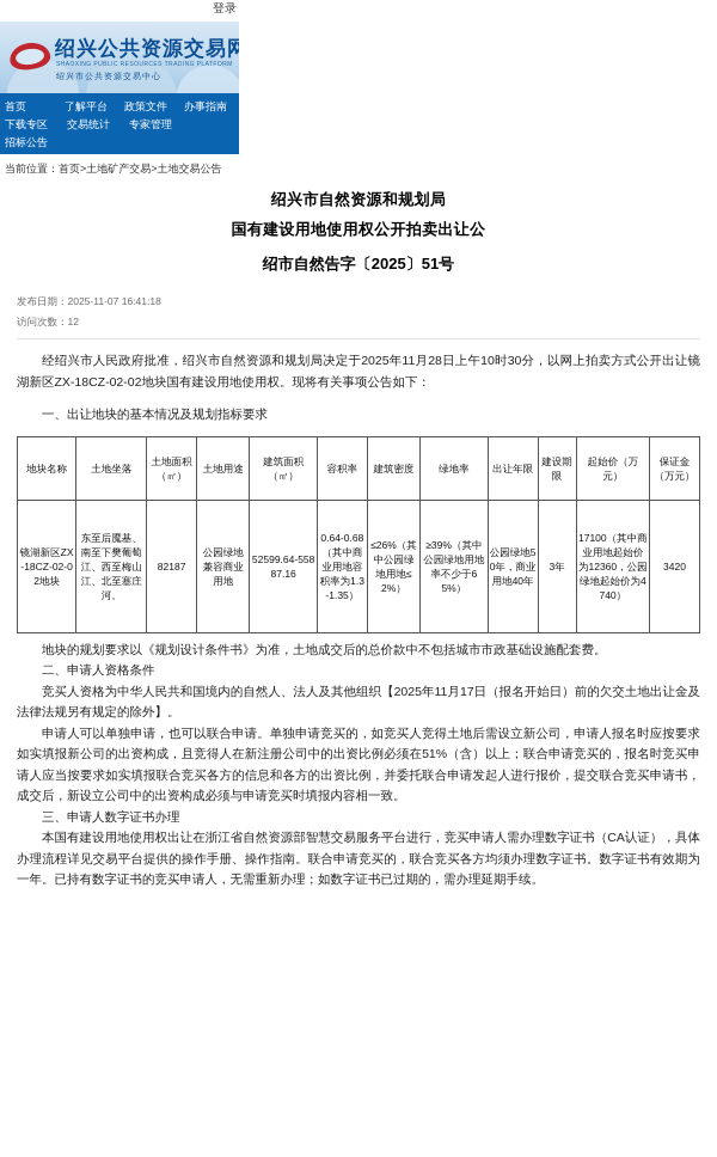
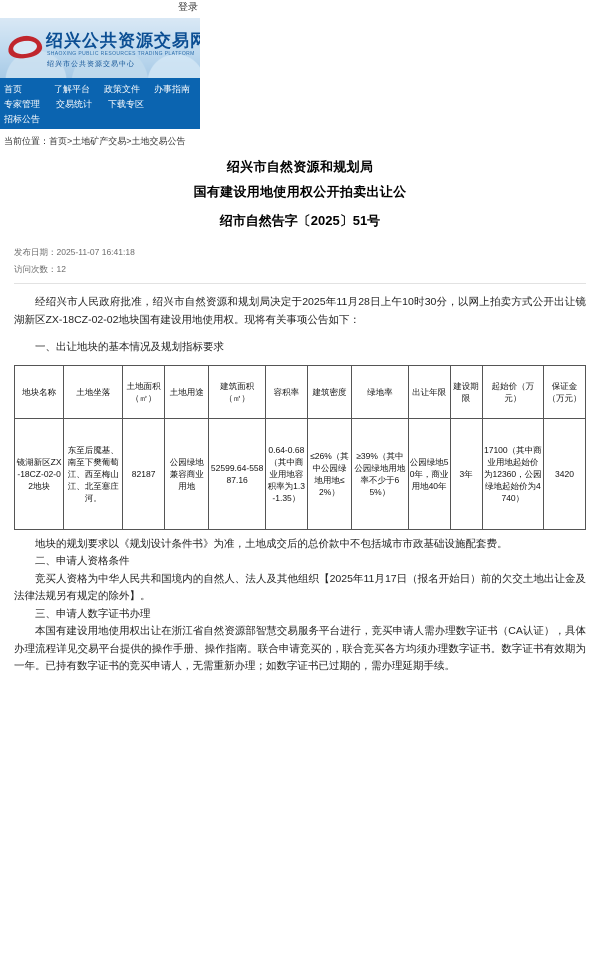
  登录
  绍兴公共资源交易网
  首页
  了解平台
  政策文件
  办事指南
- 下载专区
+ 专家管理
  交易统计
- 专家管理
+ 下载专区
  招标公告
  当前位置：首页>土地矿产交易>土地交易公告
  绍兴市自然资源和规划局
  国有建设用地使用权公开拍卖出让公
  绍市自然告字〔2025〕51号
  发布日期：2025-11-07 16:41:18
  访问次数：12
  经绍兴市人民政府批准，绍兴市自然资源和规划局决定于2025年11月28日上午10时30分，以网上拍卖方式公开出让镜湖新区ZX-18CZ-02-02地块国有建设用地使用权。现将有关事项公告如下：
  一、出让地块的基本情况及规划指标要求
  地块名称	土地坐落	土地面积（㎡）	土地用途	建筑面积（㎡）	容积率	建筑密度	绿地率	出让年限	建设期限	起始价（万元）	保证金（万元）
  镜湖新区ZX-18CZ-02-02地块	东至后魇基、南至下樊葡萄江、西至梅山江、北至塞庄河。	82187	公园绿地兼容商业用地	52599.64-55887.16	0.64-0.68（其中商业用地容积率为1.3-1.35）	≤26%（其中公园绿地用地≤2%）	≥39%（其中公园绿地用地率不少于65%）	公园绿地50年，商业用地40年	3年	17100（其中商业用地起始价为12360，公园绿地起始价为4740）	3420
  地块的规划要求以《规划设计条件书》为准，土地成交后的总价款中不包括城市市政基础设施配套费。
  二、申请人资格条件
  竞买人资格为中华人民共和国境内的自然人、法人及其他组织【2025年11月17日（报名开始日）前的欠交土地出让金及法律法规另有规定的除外】。
- 申请人可以单独申请，也可以联合申请。单独申请竞买的，如竞买人竞得土地后需设立新公司，申请人报名时应按要求如实填报新公司的出资构成，且竞得人在新注册公司中的出资比例必须在51%（含）以上；联合申请竞买的，报名时竞买申请人应当按要求如实填报联合竞买各方的信息和各方的出资比例，并委托联合申请发起人进行报价，提交联合竞买申请书，成交后，新设立公司中的出资构成必须与申请竞买时填报内容相一致。
  三、申请人数字证书办理
  本国有建设用地使用权出让在浙江省自然资源部智慧交易服务平台进行，竞买申请人需办理数字证书（CA认证），具体办理流程详见交易平台提供的操作手册、操作指南。联合申请竞买的，联合竞买各方均须办理数字证书。数字证书有效期为一年。已持有数字证书的竞买申请人，无需重新办理；如数字证书已过期的，需办理延期手续。
